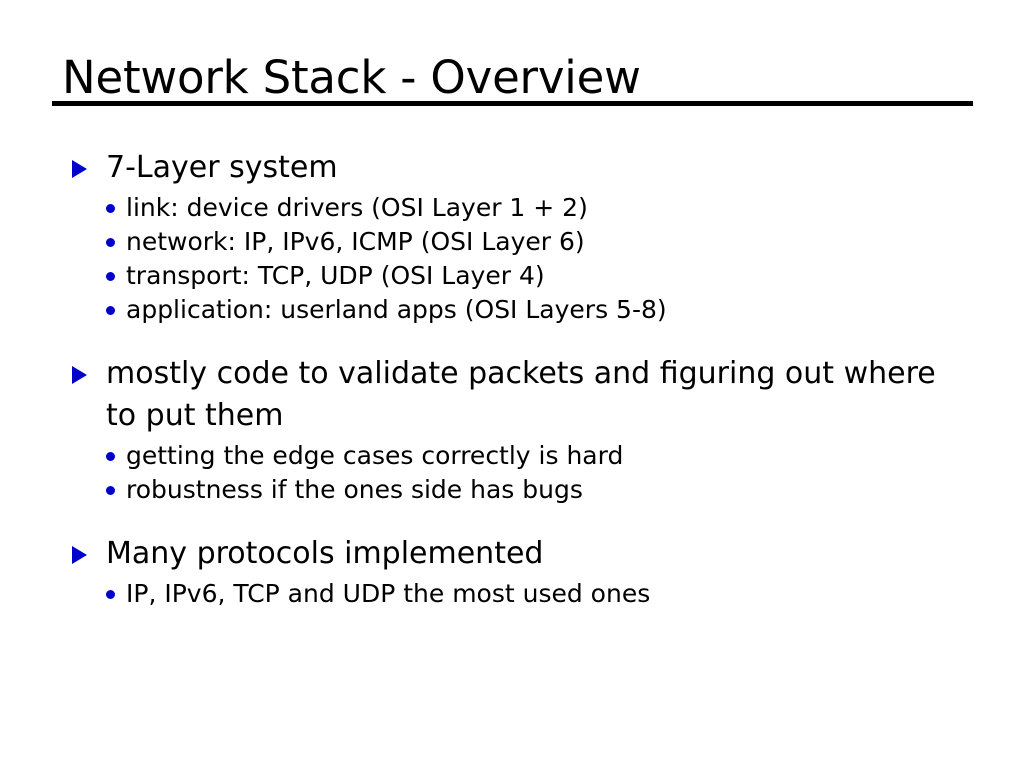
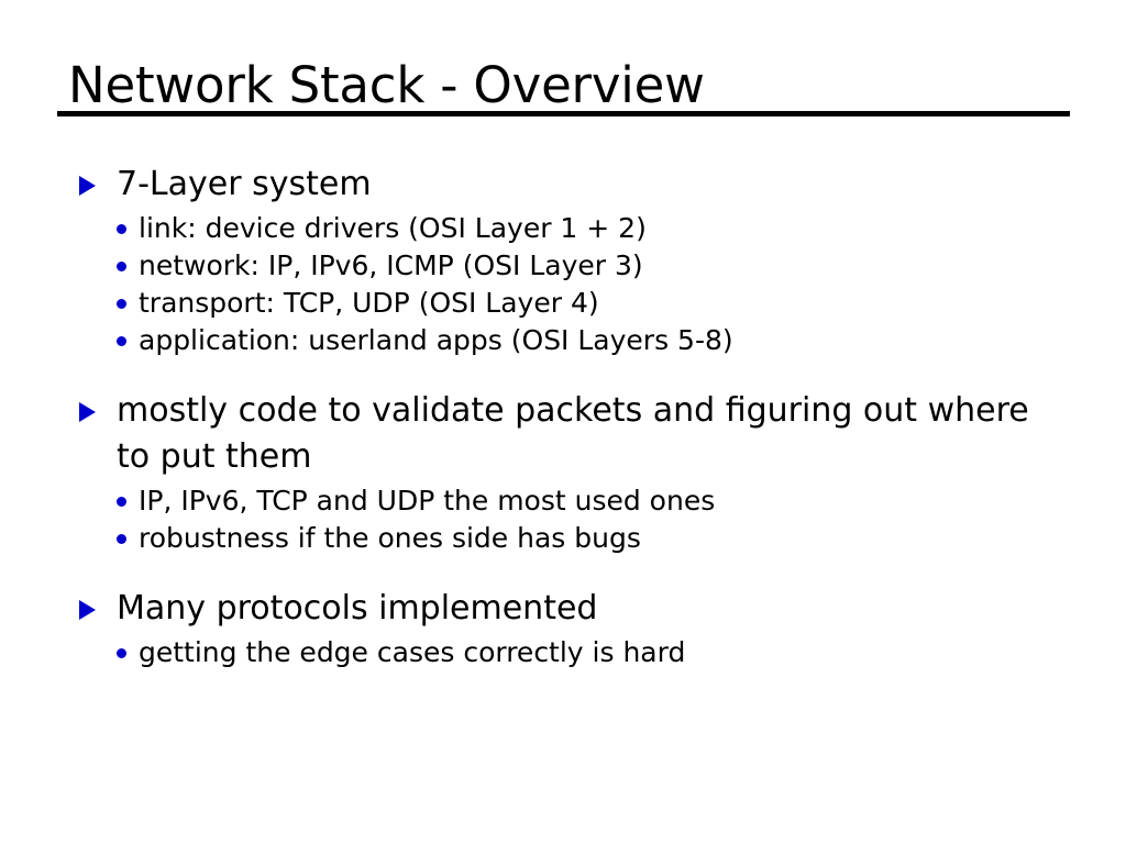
  Network Stack - Overview
  7-Layer system
  link: device drivers (OSI Layer 1 + 2)
- network: IP, IPv6, ICMP (OSI Layer 6)
+ network: IP, IPv6, ICMP (OSI Layer 3)
  transport: TCP, UDP (OSI Layer 4)
  application: userland apps (OSI Layers 5-8)
  mostly code to validate packets and figuring out where to put them
- getting the edge cases correctly is hard
+ IP, IPv6, TCP and UDP the most used ones
  robustness if the ones side has bugs
  Many protocols implemented
- IP, IPv6, TCP and UDP the most used ones
+ getting the edge cases correctly is hard
